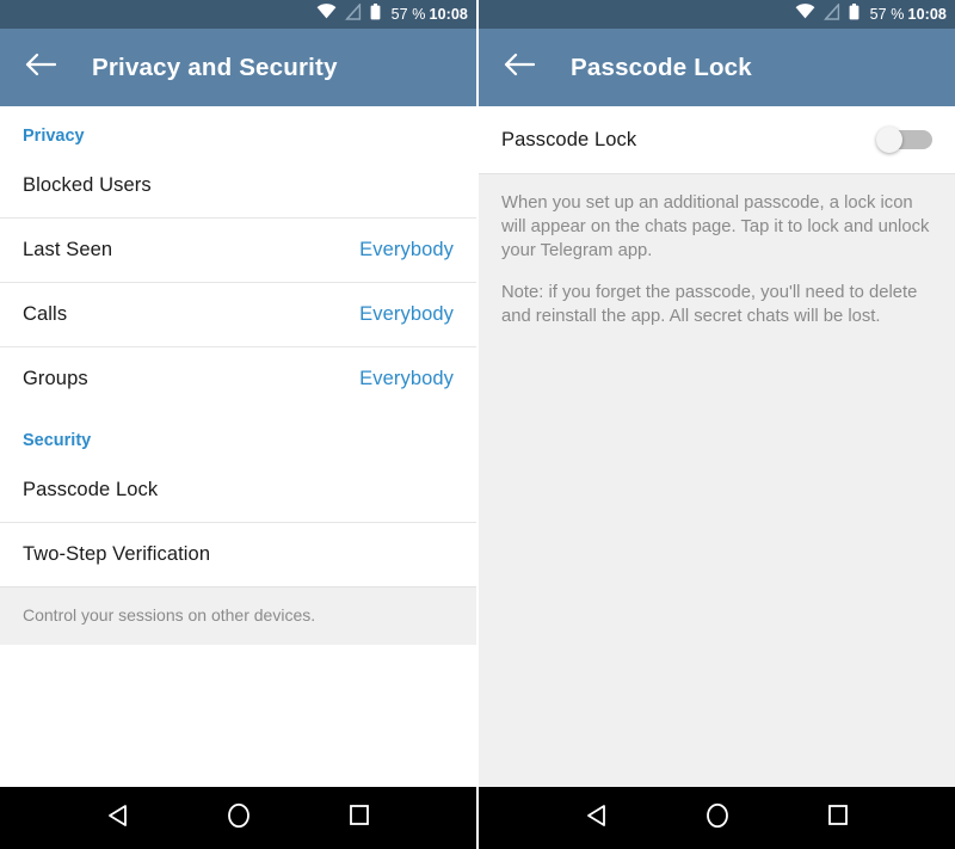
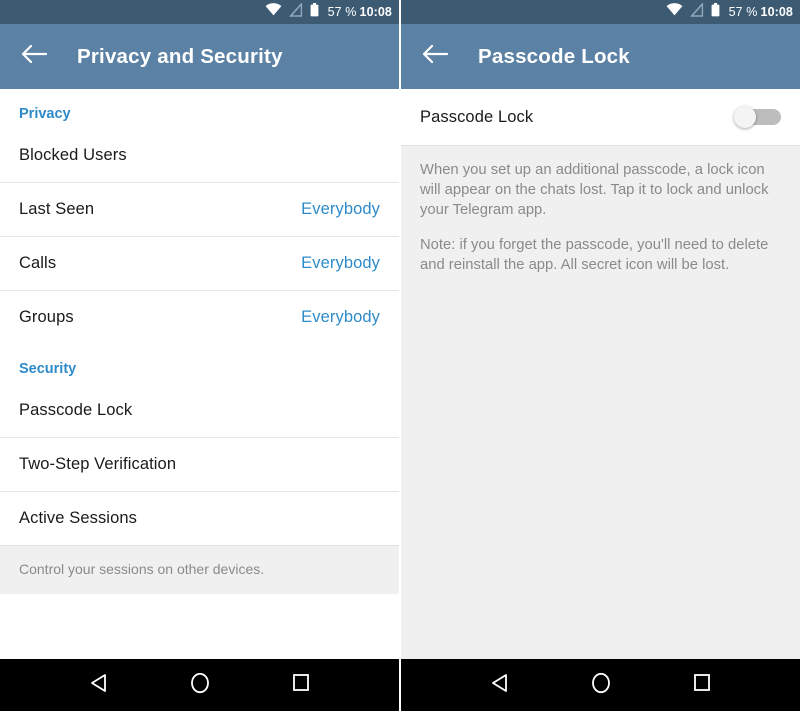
  57 % 10:08
  Privacy and Security
  Privacy
  Blocked Users
  Last Seen
  Everybody
  Calls
  Everybody
  Groups
  Everybody
  Security
  Passcode Lock
  Two-Step Verification
+ Active Sessions
  Control your sessions on other devices.
  57 % 10:08
  Passcode Lock
  Passcode Lock
- When you set up an additional passcode, a lock icon will appear on the chats page. Tap it to lock and unlock your Telegram app.
+ When you set up an additional passcode, a lock icon will appear on the chats lost. Tap it to lock and unlock your Telegram app.
- Note: if you forget the passcode, you'll need to delete and reinstall the app. All secret chats will be lost.
+ Note: if you forget the passcode, you'll need to delete and reinstall the app. All secret icon will be lost.
